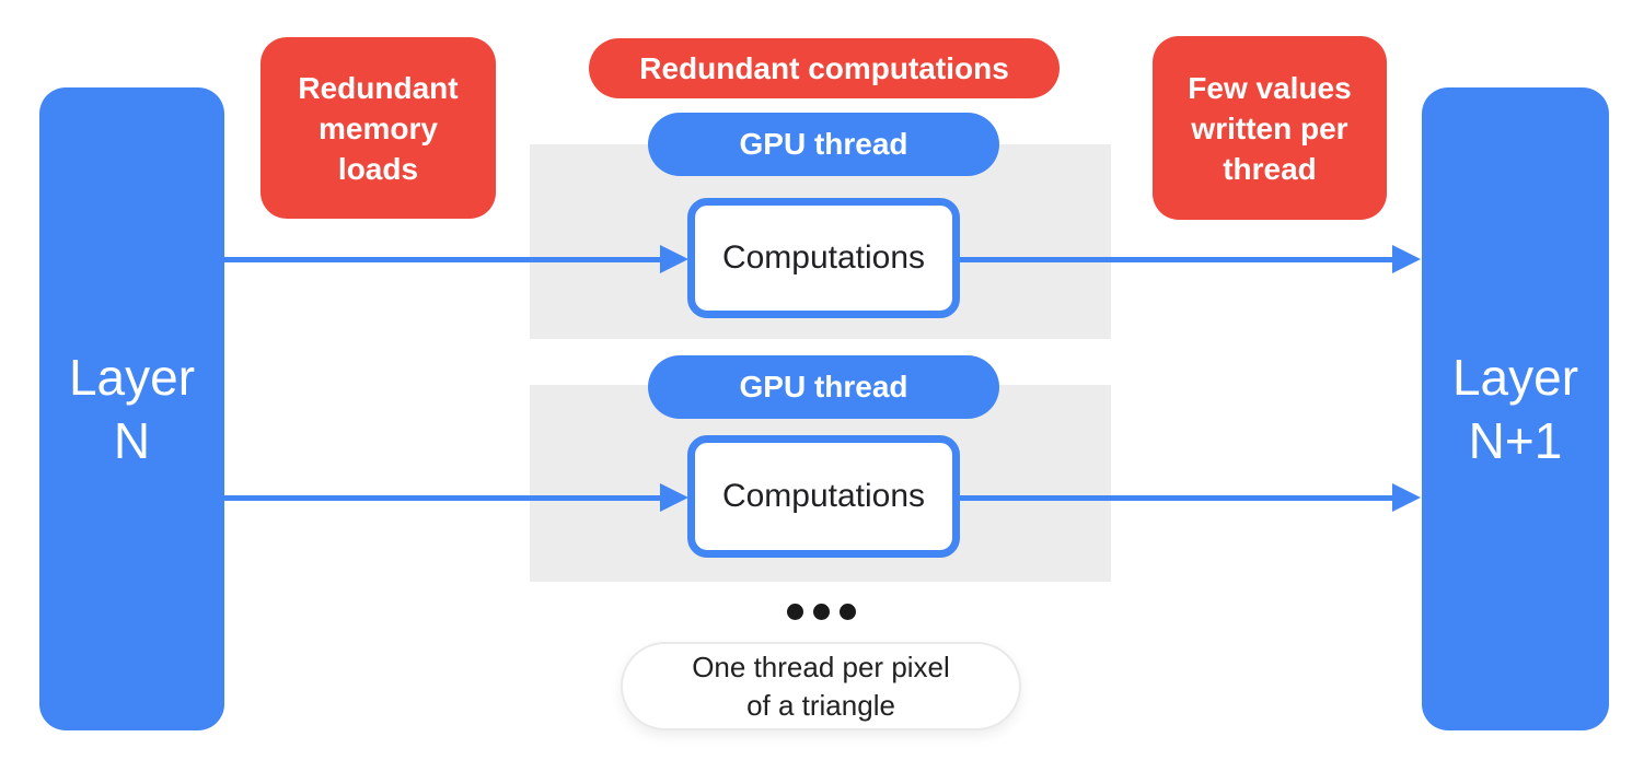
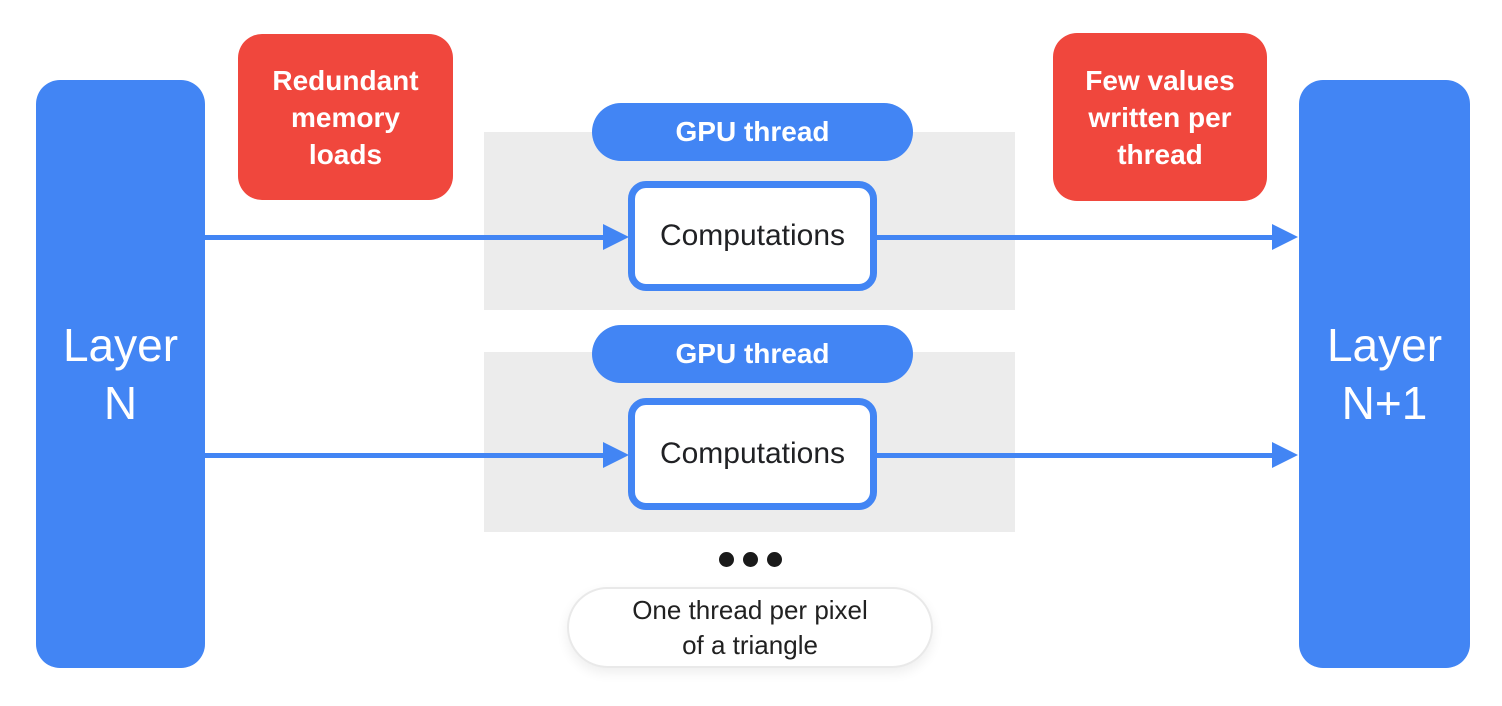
  Layer
  N
  Layer
  N+1
  Redundant
  memory
  loads
- Redundant computations
  Few values
  written per
  thread
  GPU thread
  GPU thread
  Computations
  Computations
  One thread per pixel
  of a triangle
